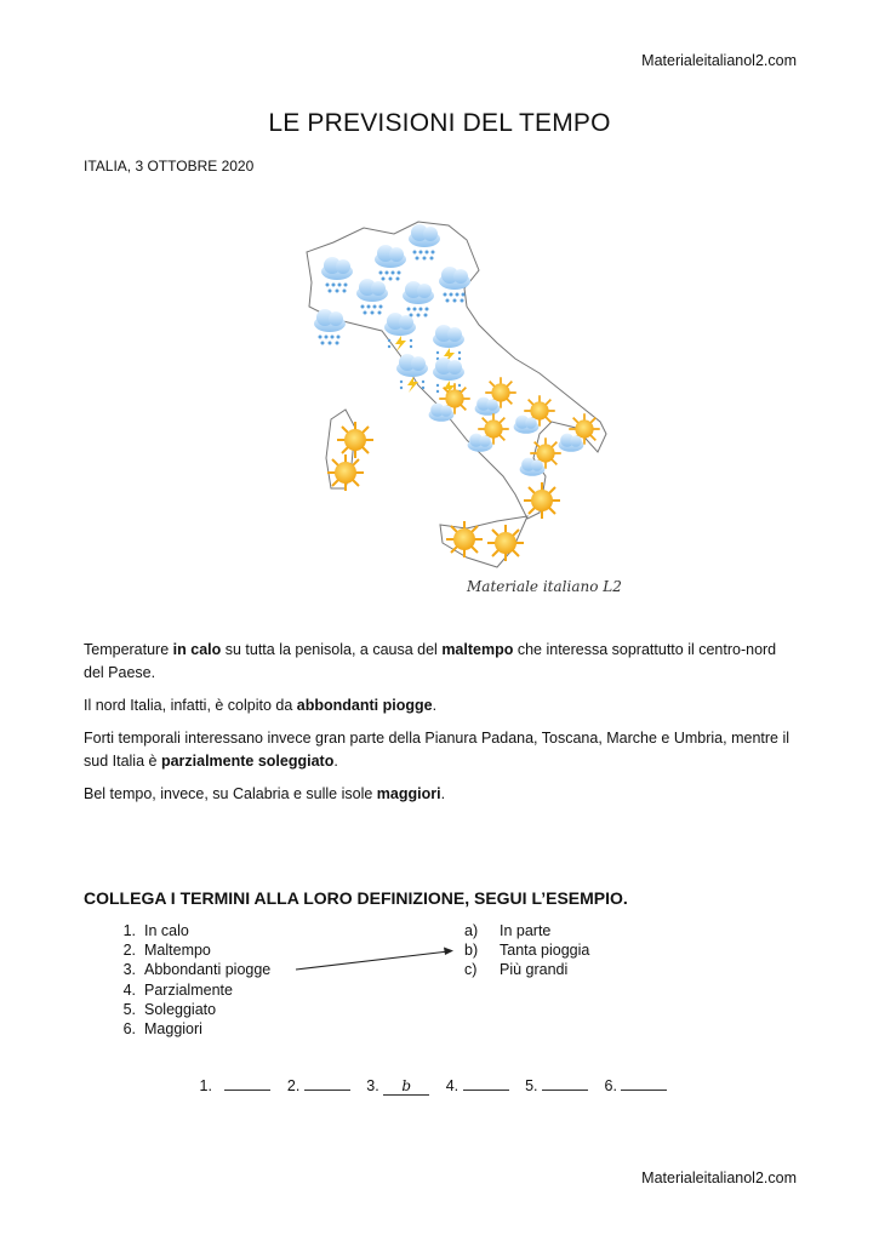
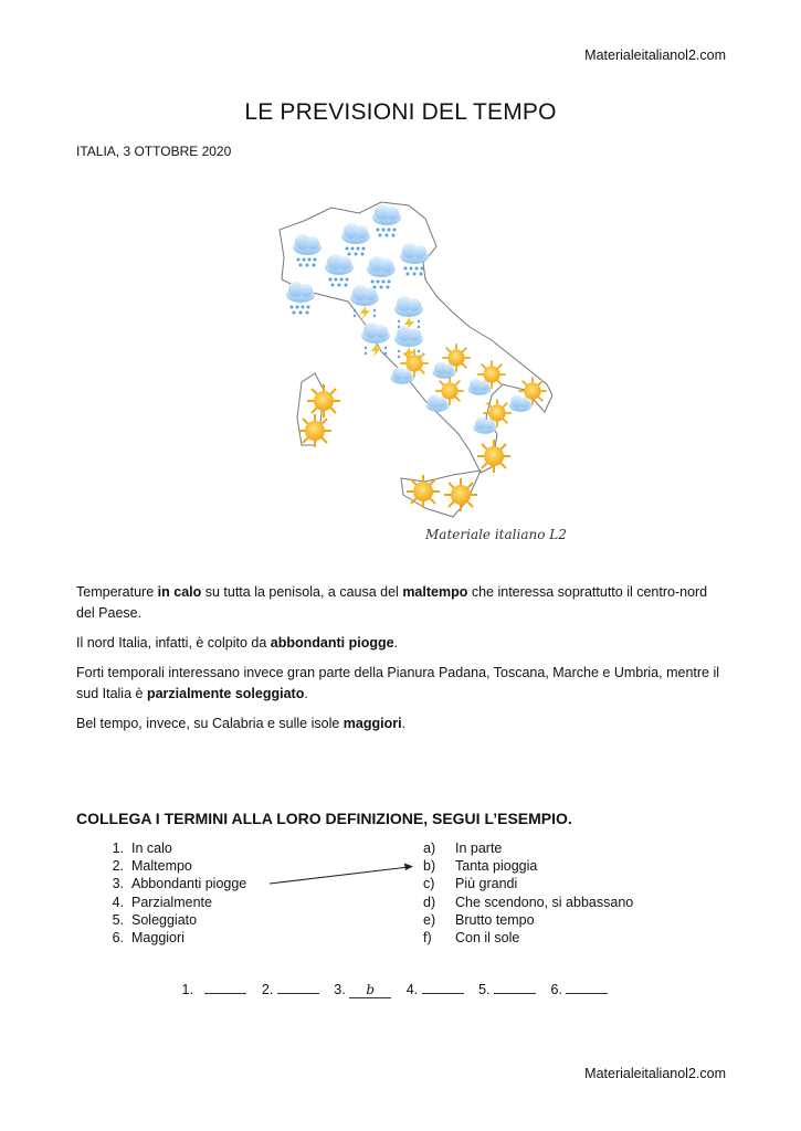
  Materialeitalianol2.com
  LE PREVISIONI DEL TEMPO
  ITALIA, 3 OTTOBRE 2020
  Materiale italiano L2
  Temperature in calo su tutta la penisola, a causa del maltempo che interessa soprattutto il centro-nord del Paese.
  Il nord Italia, infatti, è colpito da abbondanti piogge.
  Forti temporali interessano invece gran parte della Pianura Padana, Toscana, Marche e Umbria, mentre il sud Italia è parzialmente soleggiato.
  Bel tempo, invece, su Calabria e sulle isole maggiori.
  COLLEGA I TERMINI ALLA LORO DEFINIZIONE, SEGUI L’ESEMPIO.
  1.
  In calo
  2.
  Maltempo
  3.
  Abbondanti piogge
  4.
  Parzialmente
  5.
  Soleggiato
  6.
  Maggiori
  a)
  In parte
  b)
  Tanta pioggia
  c)
  Più grandi
+ d)
+ Che scendono, si abbassano
+ e)
+ Brutto tempo
+ f)
+ Con il sole
  1. 2. 3. b 4. 5. 6.
  Materialeitalianol2.com
